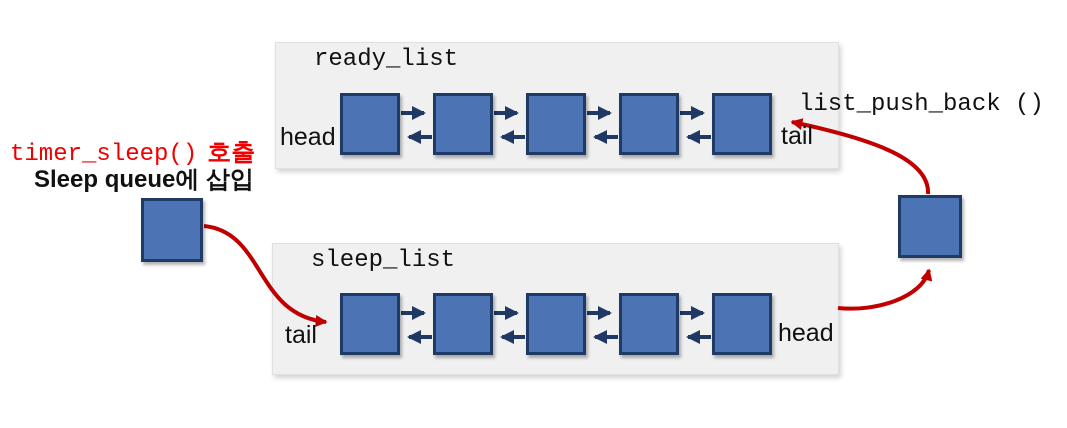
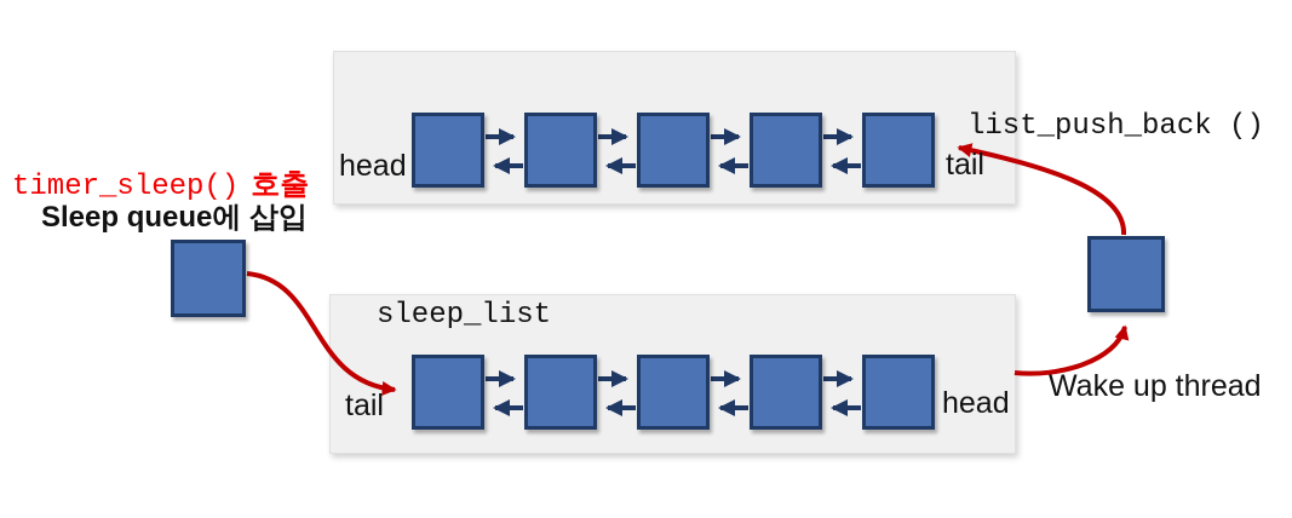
- ready_list
  sleep_list
  head
  tail
  tail
  head
  timer_sleep() 호출
  Sleep queue에 삽입
  list_push_back ()
+ Wake up thread
